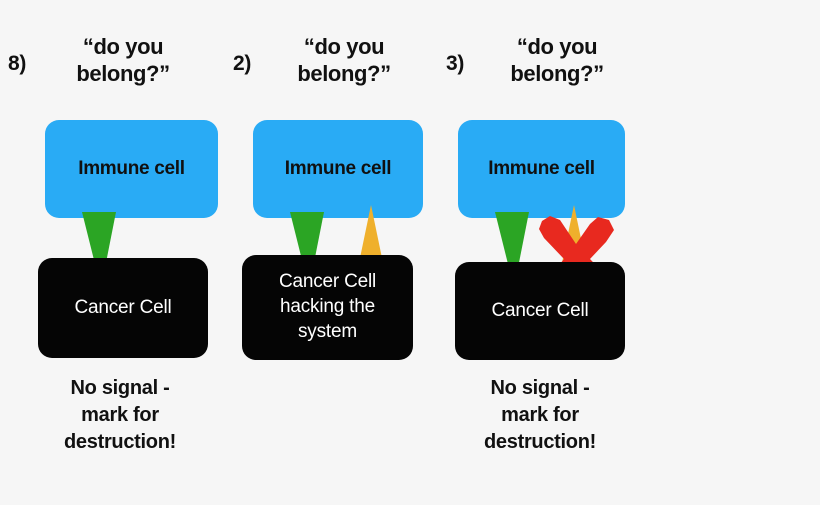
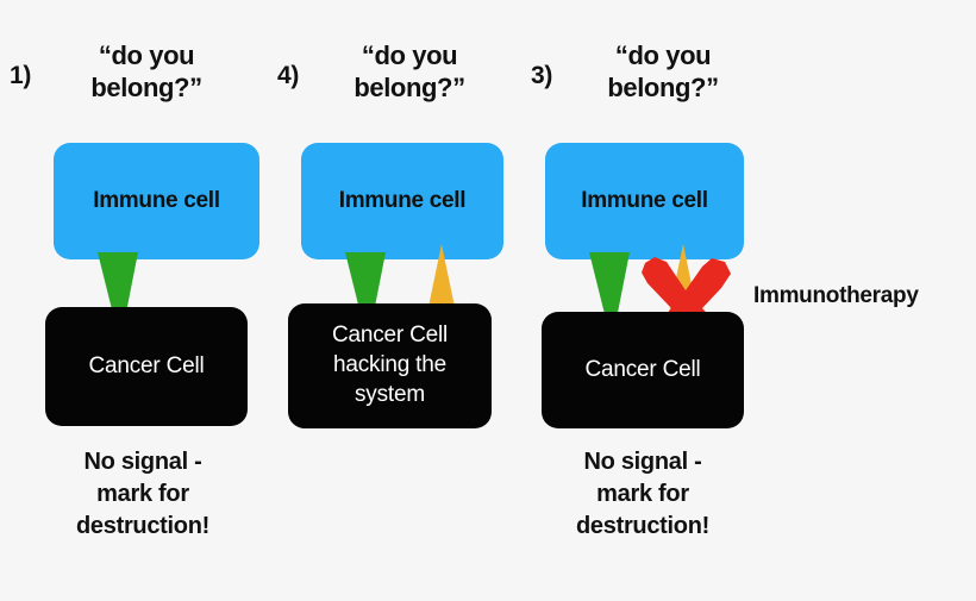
- 8)
+ 1)
  “do you
  belong?”
  Immune cell
  Cancer Cell
  No signal -
  mark for
  destruction!
- 2)
+ 4)
  “do you
  belong?”
  Immune cell
  Cancer Cell
  hacking the
  system
  3)
  “do you
  belong?”
  Immune cell
  Cancer Cell
  No signal -
  mark for
  destruction!
+ Immunotherapy
